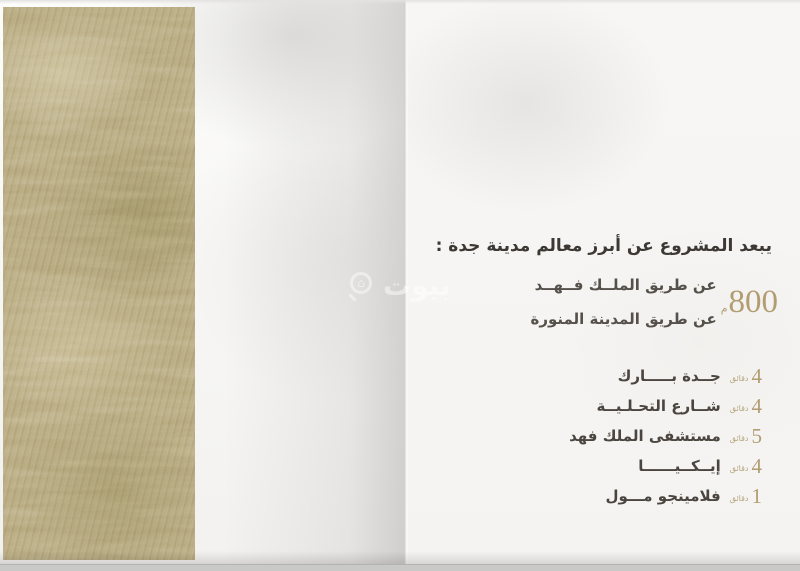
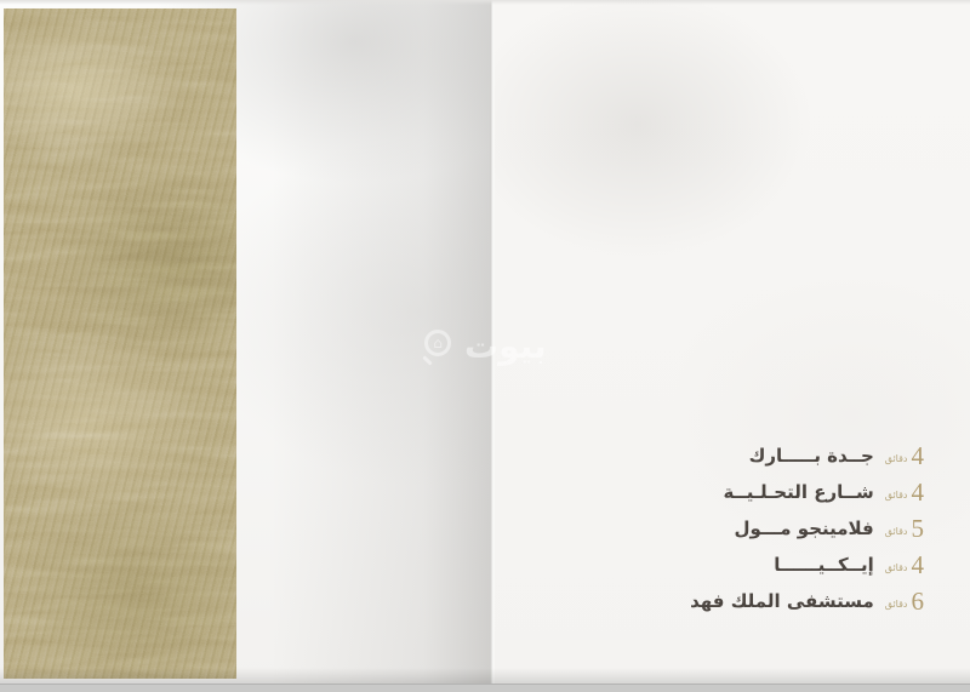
- يبعد المشروع عن أبرز معالم مدينة جدة :
- 800
- م
- عن طريق الملــك فــهــد
- عن طريق المدينة المنورة
  4
  دقائق
  جــدة بـــــارك
  4
  دقائق
  شــارع التحـلـيــة
  5
  دقائق
- مستشفى الملك فهد
+ فلامينجو مـــول
  4
  دقائق
  إيــكــيــــــا
- 1
+ 6
  دقائق
- فلامينجو مـــول
+ مستشفى الملك فهد
